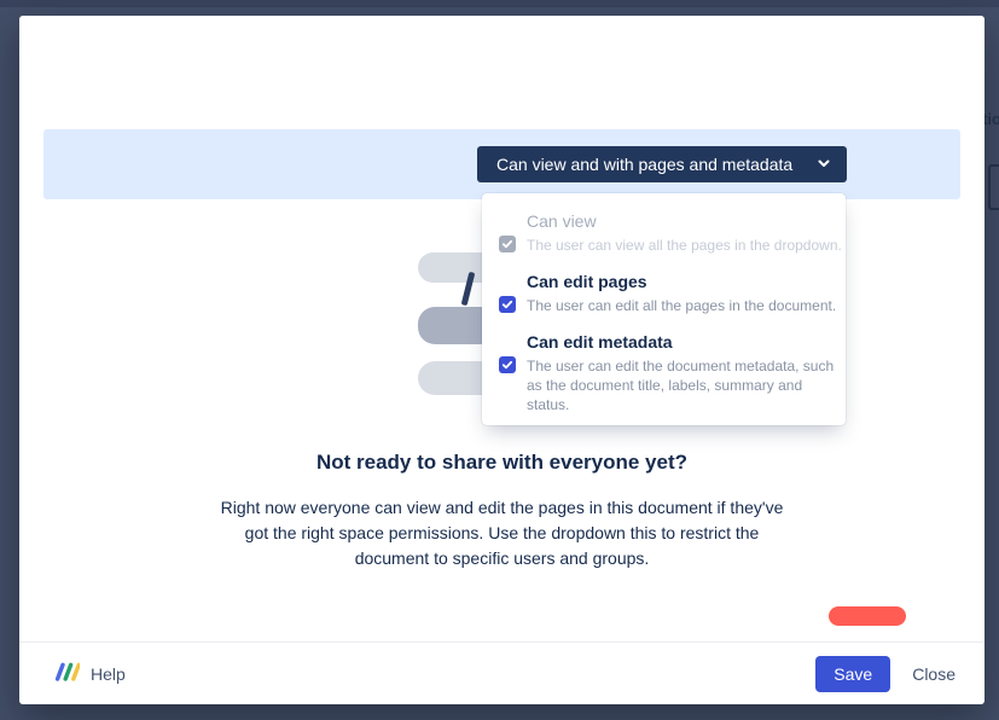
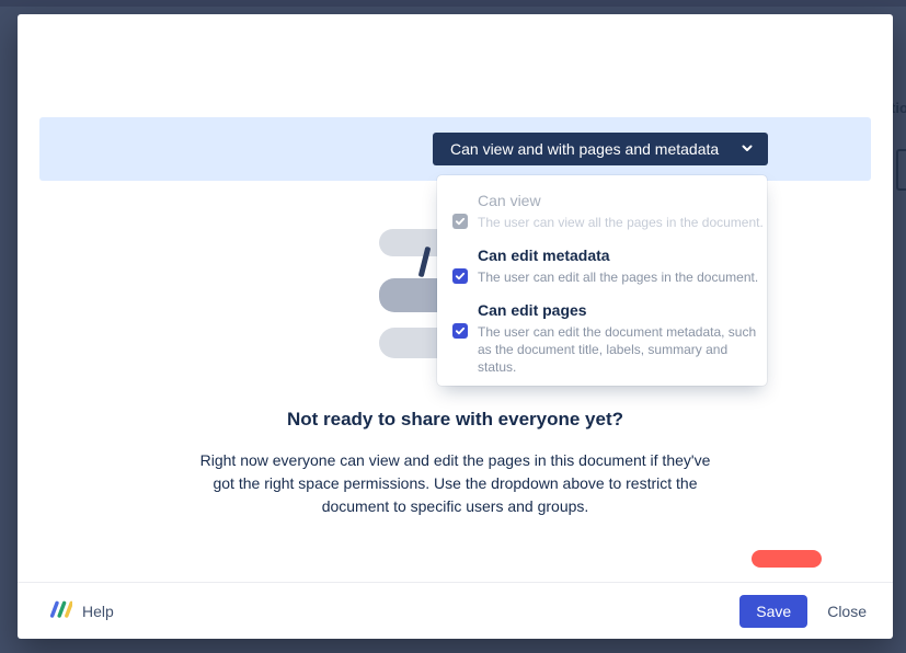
  tio
  Can view and with pages and metadata
  Can view
- The user can view all the pages in the dropdown.
+ The user can view all the pages in the document.
- Can edit pages
+ Can edit metadata
  The user can edit all the pages in the document.
- Can edit metadata
+ Can edit pages
  The user can edit the document metadata, such as the document title, labels, summary and status.
  Not ready to share with everyone yet?
- Right now everyone can view and edit the pages in this document if they've got the right space permissions. Use the dropdown this to restrict the document to specific users and groups.
+ Right now everyone can view and edit the pages in this document if they've got the right space permissions. Use the dropdown above to restrict the document to specific users and groups.
  Help
  Save
  Close
